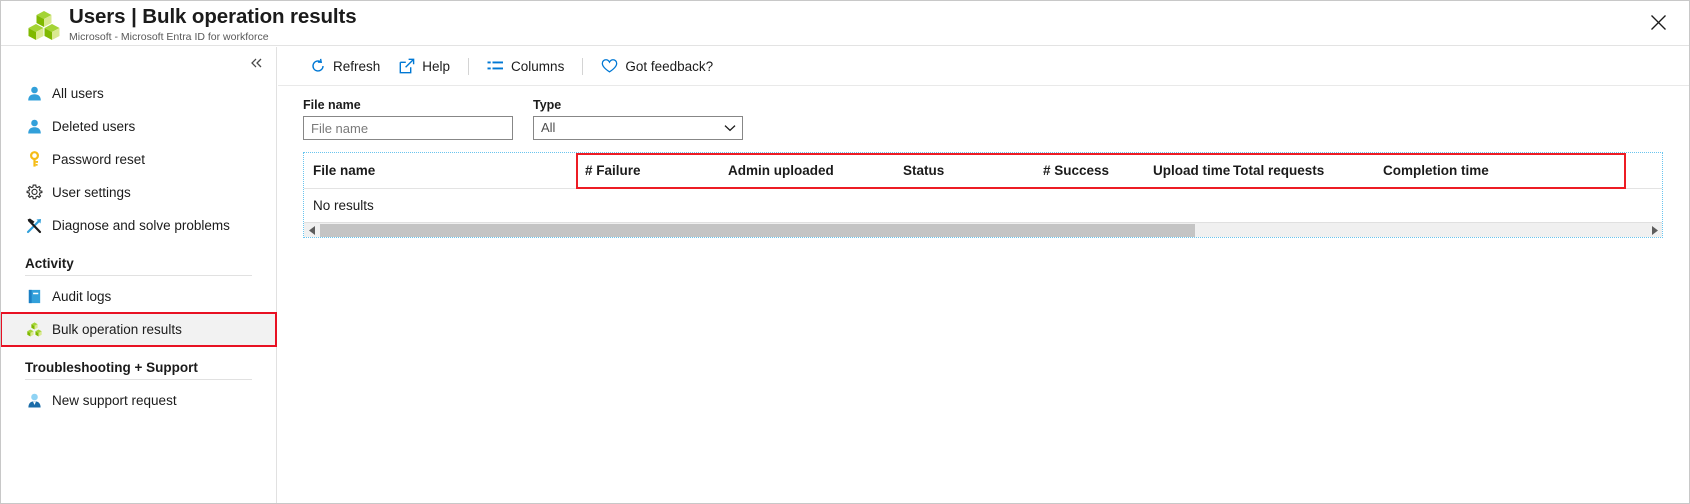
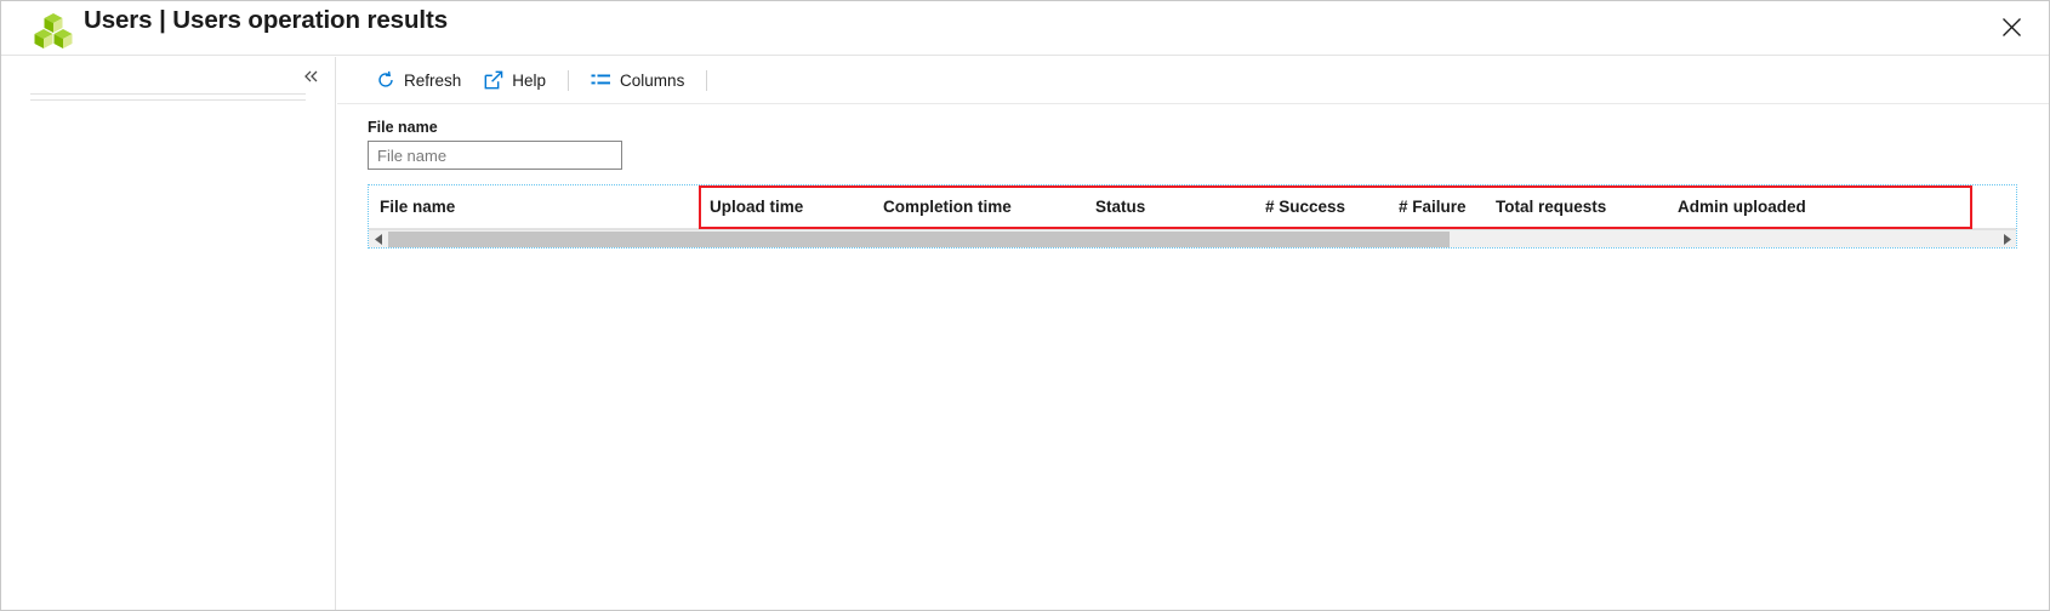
- Users | Bulk operation results
+ Users | Users operation results
- Microsoft - Microsoft Entra ID for workforce
- All users
- Deleted users
- Password reset
- User settings
- Diagnose and solve problems
- Activity
- Audit logs
- Bulk operation results
- Troubleshooting + Support
- New support request
  Refresh
  Help
  Columns
- Got feedback?
  File name
  File name
- Type
- All
  File name
- # Failure
+ Upload time
- Admin uploaded
+ Completion time
  Status
  # Success
- Upload time
+ # Failure
  Total requests
- Completion time
+ Admin uploaded
- No results
